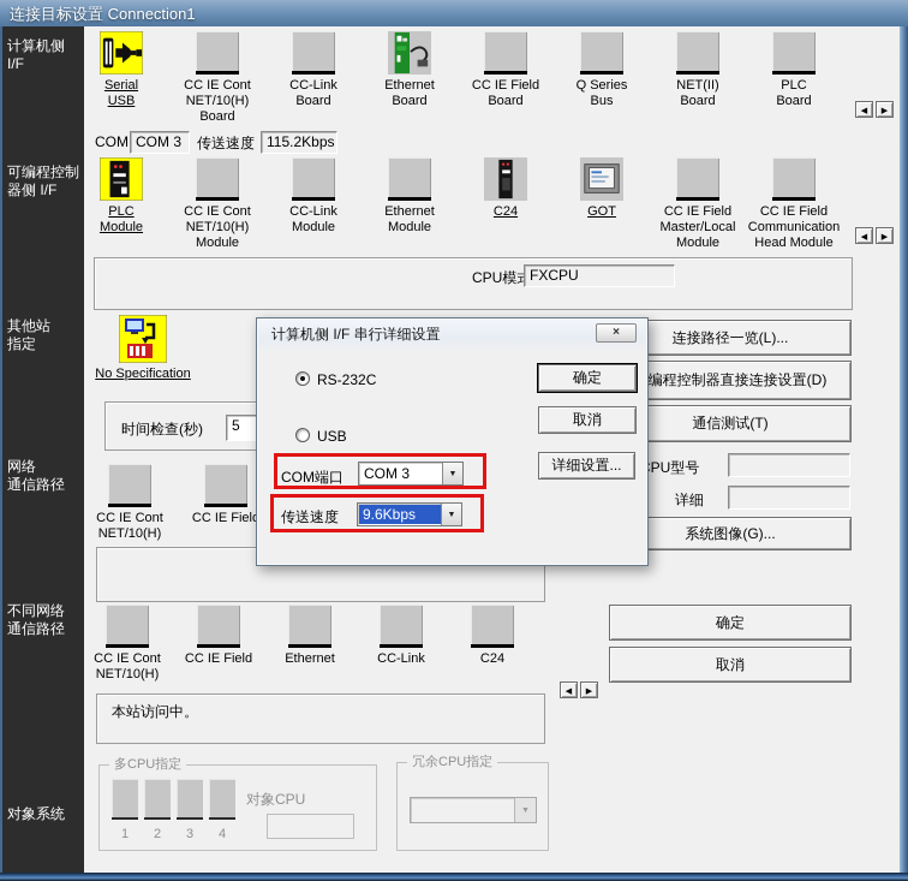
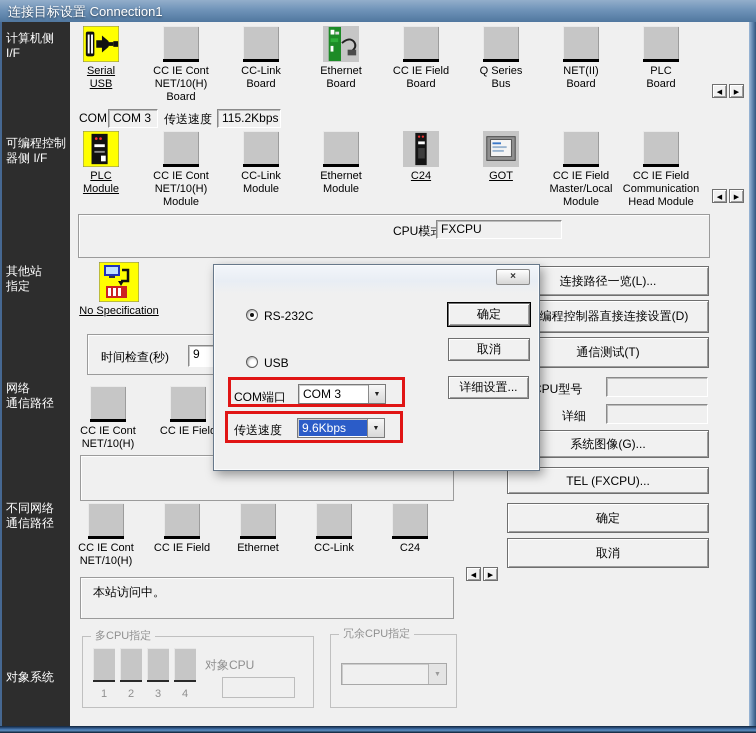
  连接目标设置 Connection1
  计算机侧
  I/F
  可编程控制
  器侧 I/F
  其他站
  指定
  网络
  通信路径
  不同网络
  通信路径
  对象系统
  Serial
  USB
  CC IE Cont
  NET/10(H)
  Board
  CC-Link
  Board
  Ethernet
  Board
  CC IE Field
  Board
  Q Series
  Bus
  NET(II)
  Board
  PLC
  Board
  COM
  COM 3
  传送速度
  115.2Kbps
  PLC
  Module
  CC IE Cont
  NET/10(H)
  Module
  CC-Link
  Module
  Ethernet
  Module
  C24
  GOT
  CC IE Field
  Master/Local
  Module
  CC IE Field
  Communication
  Head Module
  CPU模
  FXCPU
  No Specification
  时间检查(秒)
- 5
+ 9
  CC IE Cont
  NET/10(H)
  CC IE Fiel
  CC IE Cont
  NET/10(H)
  CC IE Field
  Ethernet
  CC-Link
  C24
  本站访问中。
  多CPU指定
  1
  2
  3
  4
  对象CPU
  冗余CPU指定
  连接路径一览(L)...
  编程控制器直接连接设置(D)
  通信测试(T)
  PU型号
  详细
  系统图像(G)...
+ TEL (FXCPU)...
  确定
  取消
- 计算机侧 I/F 串行详细设置
  ×
  RS-232C
  USB
  确定
  取消
  详细设置...
  COM端口
  COM 3
  传送速度
  9.6Kbps
